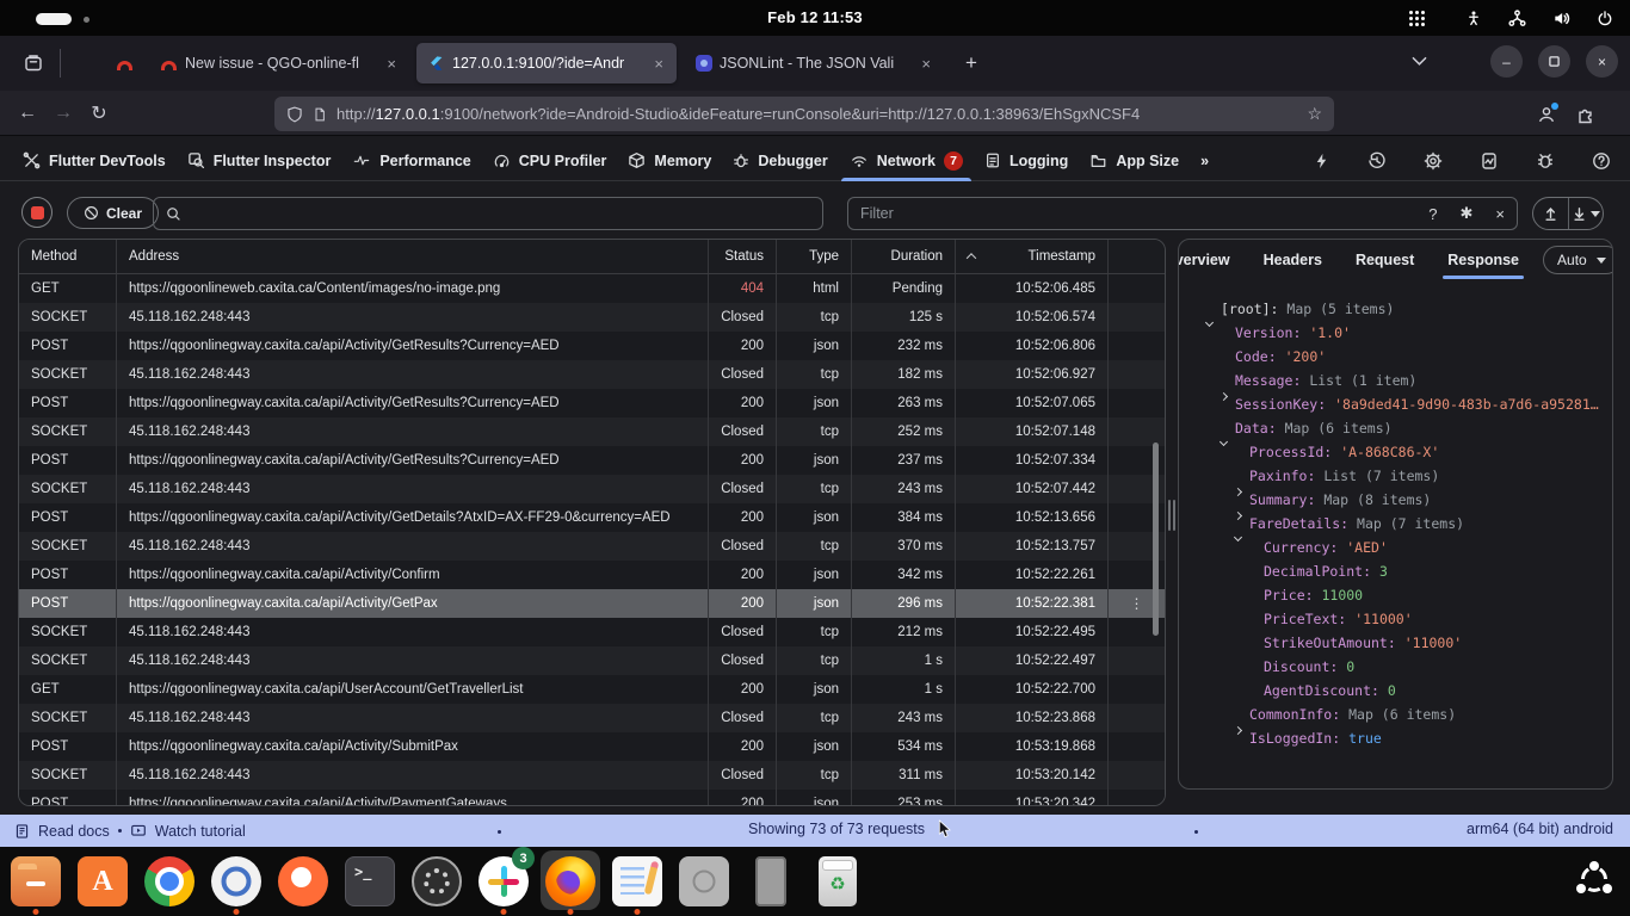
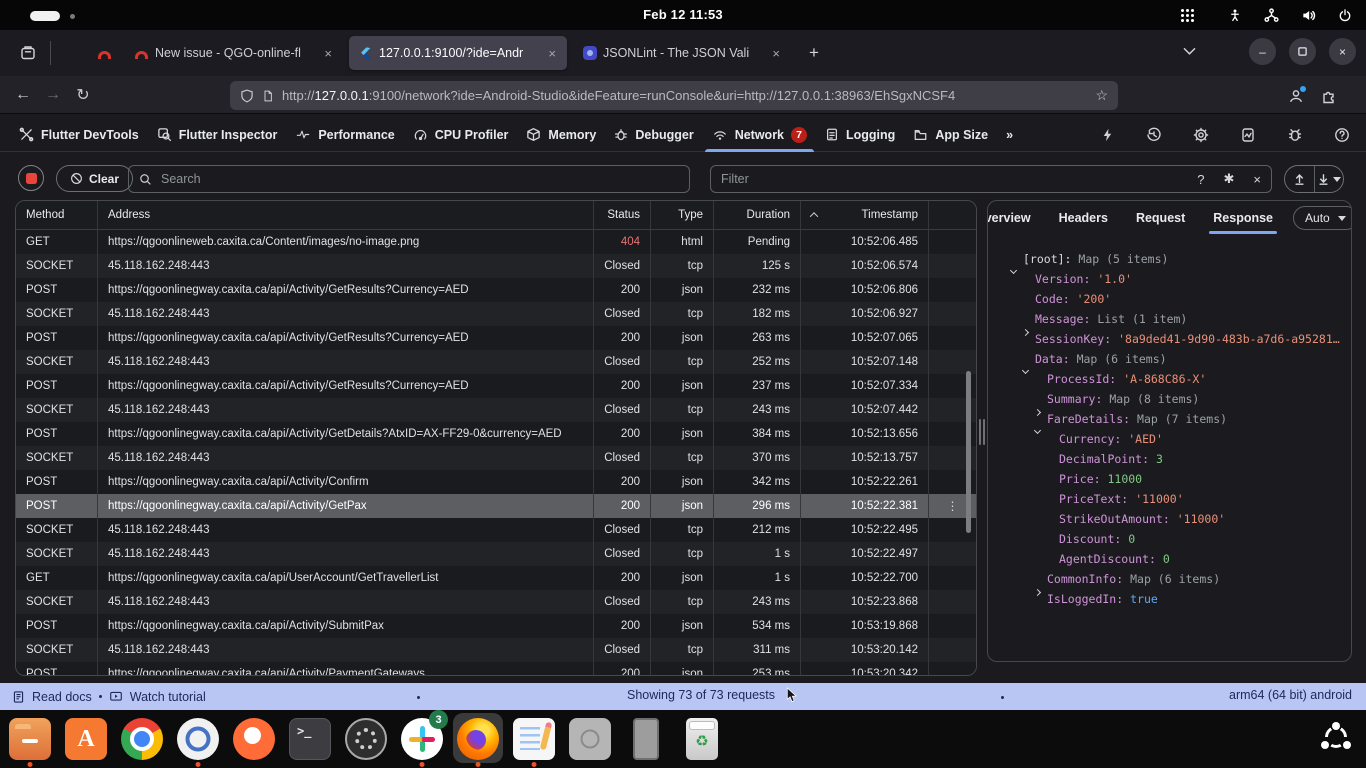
  Feb 12 11:53
  New issue - QGO-online-fl
  ×
  127.0.0.1:9100/?ide=Andr
  ×
  JSONLint - The JSON Vali
  ×
  +
  –
  ×
  ←
  →
  ↻
  http://127.0.0.1:9100/network?ide=Android-Studio&ideFeature=runConsole&uri=http://127.0.0.1:38963/EhSgxNCSF4
  ☆
  Flutter DevTools
  Flutter Inspector
  Performance
  CPU Profiler
  Memory
  Debugger
  Network
  7
  Logging
  App Size
  »
  Clear
+ Search
  Filter
  ?
  ✱
  ×
  Method
  Address
  Status
  Type
  Duration
  Timestamp
  GET
  https://qgoonlineweb.caxita.ca/Content/images/no-image.png
  404
  html
  Pending
  10:52:06.485
  SOCKET
  45.118.162.248:443
  Closed
  tcp
  125 s
  10:52:06.574
  POST
  https://qgoonlinegway.caxita.ca/api/Activity/GetResults?Currency=AED
  200
  json
  232 ms
  10:52:06.806
  SOCKET
  45.118.162.248:443
  Closed
  tcp
  182 ms
  10:52:06.927
  POST
  https://qgoonlinegway.caxita.ca/api/Activity/GetResults?Currency=AED
  200
  json
  263 ms
  10:52:07.065
  SOCKET
  45.118.162.248:443
  Closed
  tcp
  252 ms
  10:52:07.148
  POST
  https://qgoonlinegway.caxita.ca/api/Activity/GetResults?Currency=AED
  200
  json
  237 ms
  10:52:07.334
  SOCKET
  45.118.162.248:443
  Closed
  tcp
  243 ms
  10:52:07.442
  POST
  https://qgoonlinegway.caxita.ca/api/Activity/GetDetails?AtxID=AX-FF29-0&currency=AED
  200
  json
  384 ms
  10:52:13.656
  SOCKET
  45.118.162.248:443
  Closed
  tcp
  370 ms
  10:52:13.757
  POST
  https://qgoonlinegway.caxita.ca/api/Activity/Confirm
  200
  json
  342 ms
  10:52:22.261
  POST
  https://qgoonlinegway.caxita.ca/api/Activity/GetPax
  200
  json
  296 ms
  10:52:22.381
  ⋮
  SOCKET
  45.118.162.248:443
  Closed
  tcp
  212 ms
  10:52:22.495
  SOCKET
  45.118.162.248:443
  Closed
  tcp
  1 s
  10:52:22.497
  GET
  https://qgoonlinegway.caxita.ca/api/UserAccount/GetTravellerList
  200
  json
  1 s
  10:52:22.700
  SOCKET
  45.118.162.248:443
  Closed
  tcp
  243 ms
  10:52:23.868
  POST
  https://qgoonlinegway.caxita.ca/api/Activity/SubmitPax
  200
  json
  534 ms
  10:53:19.868
  SOCKET
  45.118.162.248:443
  Closed
  tcp
  311 ms
  10:53:20.142
  POST
  https://qgoonlinegway.caxita.ca/api/Activity/PaymentGateways
  200
  json
  253 ms
  10:53:20.342
  verview
  Headers
  Request
  Response
  Auto
  [root]: Map (5 items)
  Version: '1.0'
  Code: '200'
  Message: List (1 item)
  SessionKey: '8a9ded41-9d90-483b-a7d6-a95281…
  Data: Map (6 items)
  ProcessId: 'A-868C86-X'
- Paxinfo: List (7 items)
  Summary: Map (8 items)
  FareDetails: Map (7 items)
  Currency: 'AED'
  DecimalPoint: 3
  Price: 11000
  PriceText: '11000'
  StrikeOutAmount: '11000'
  Discount: 0
  AgentDiscount: 0
  CommonInfo: Map (6 items)
  IsLoggedIn: true
  Read docs
  Watch tutorial
  Showing 73 of 73 requests
  arm64 (64 bit) android
  3
